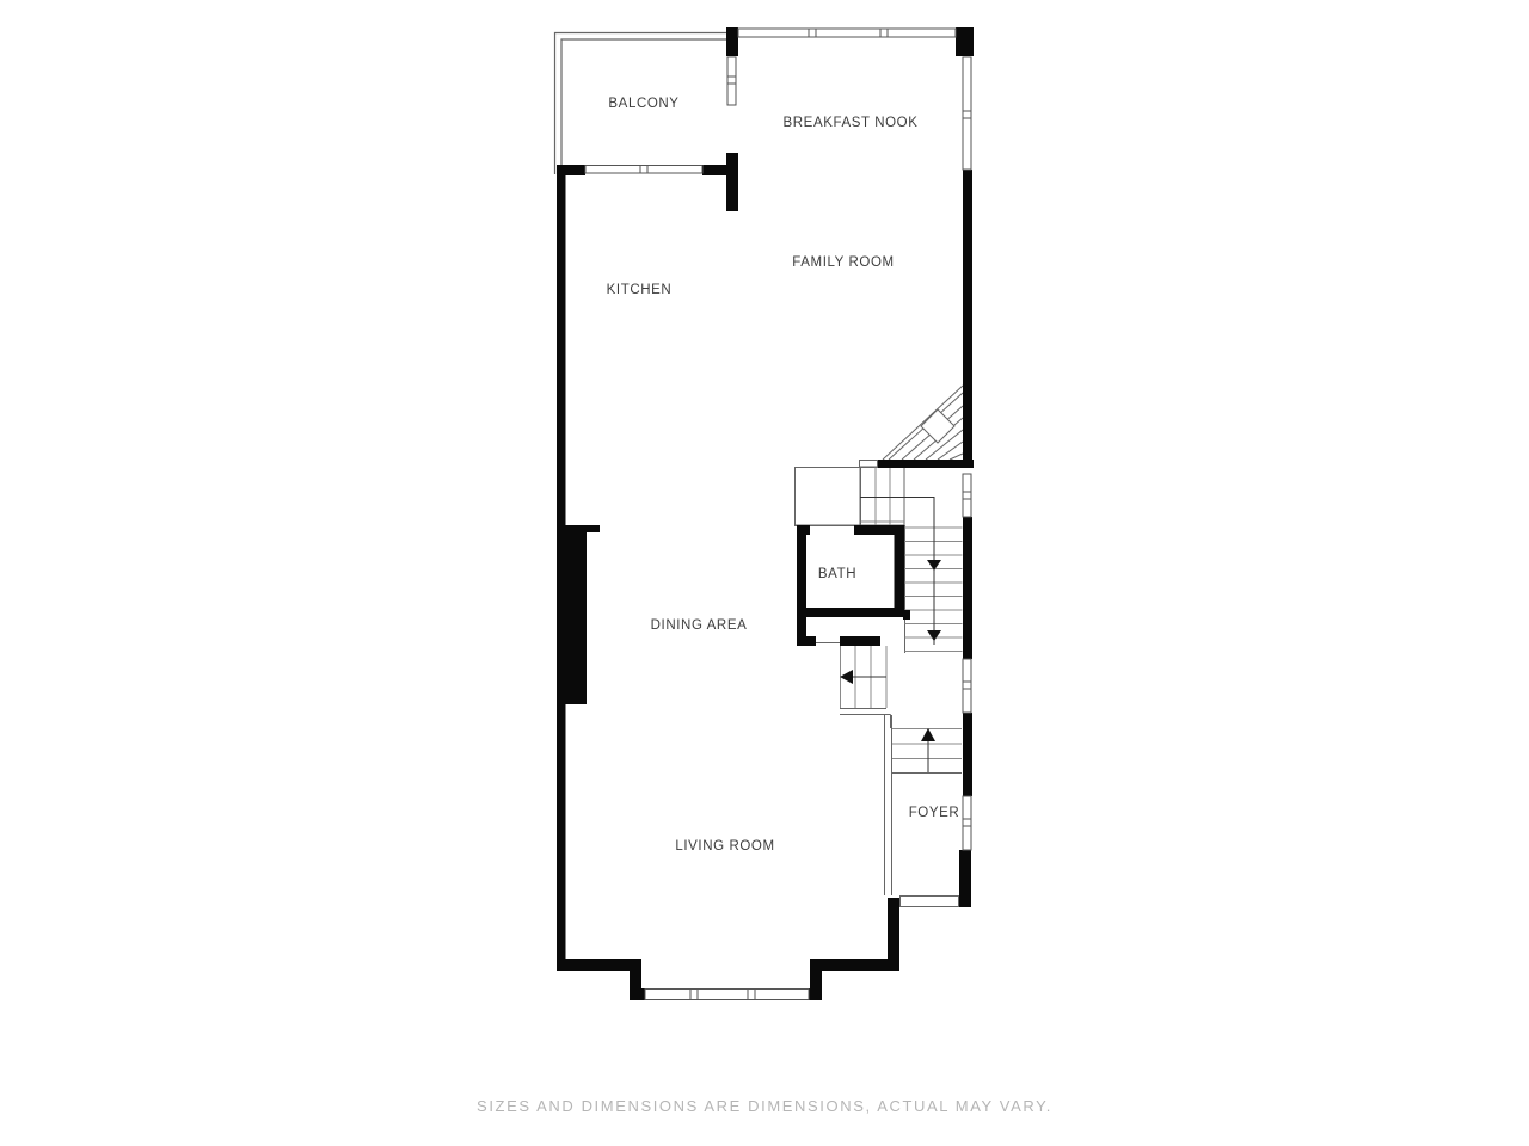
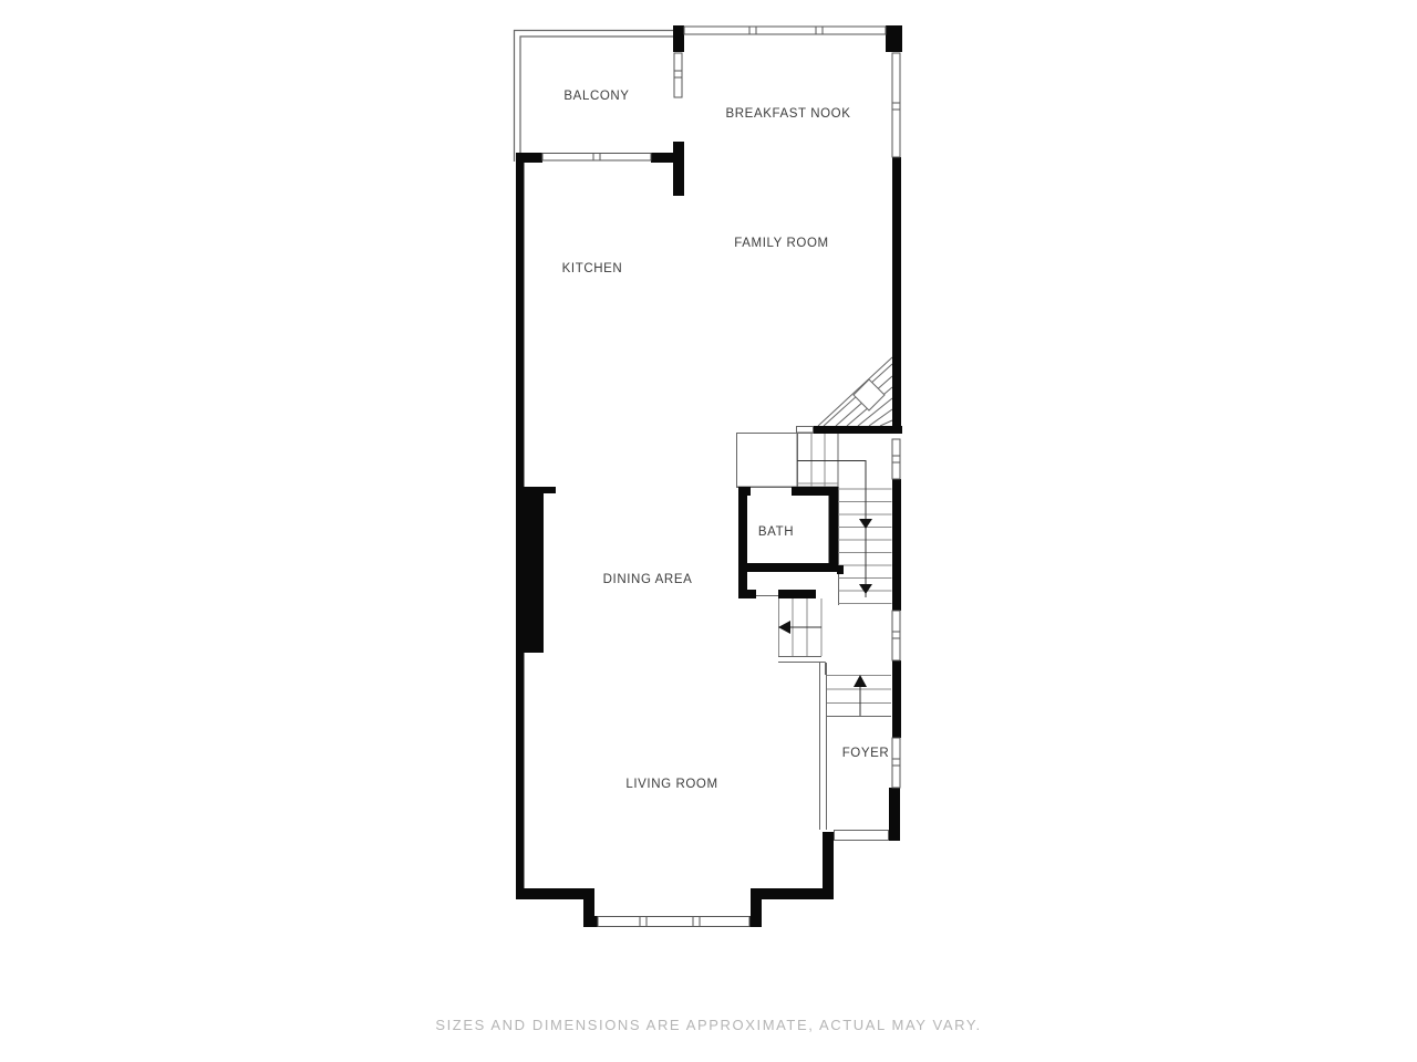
  BALCONY
  BREAKFAST NOOK
  FAMILY ROOM
  KITCHEN
  BATH
  DINING AREA
  LIVING ROOM
  FOYER
- SIZES AND DIMENSIONS ARE DIMENSIONS, ACTUAL MAY VARY.
+ SIZES AND DIMENSIONS ARE APPROXIMATE, ACTUAL MAY VARY.
